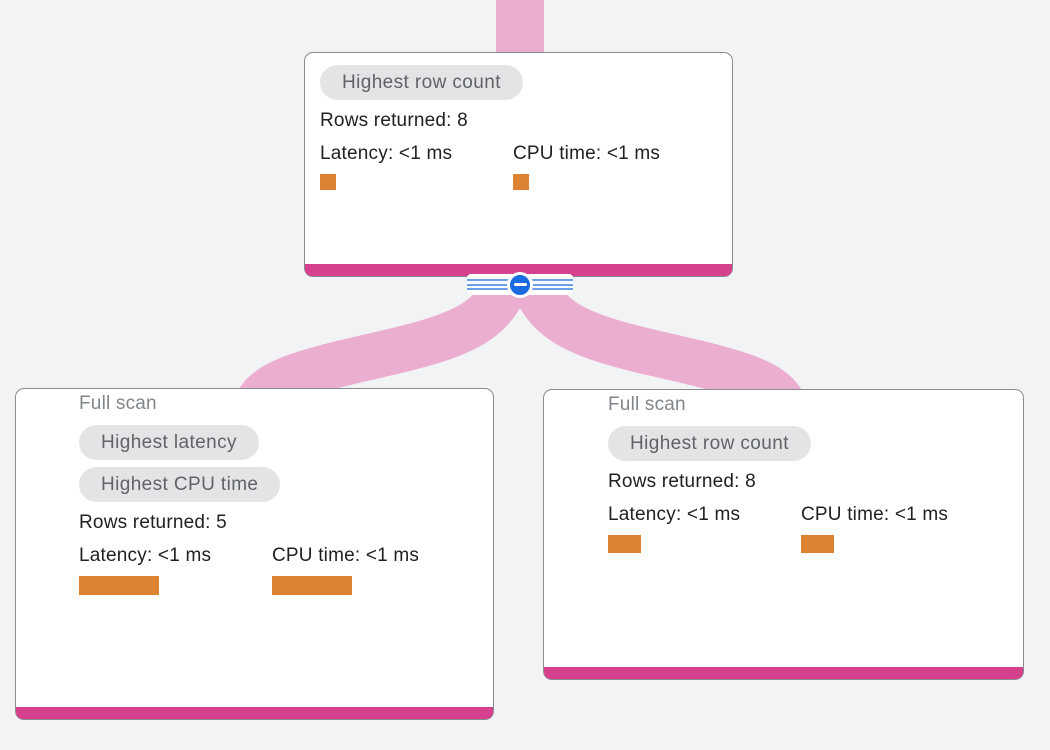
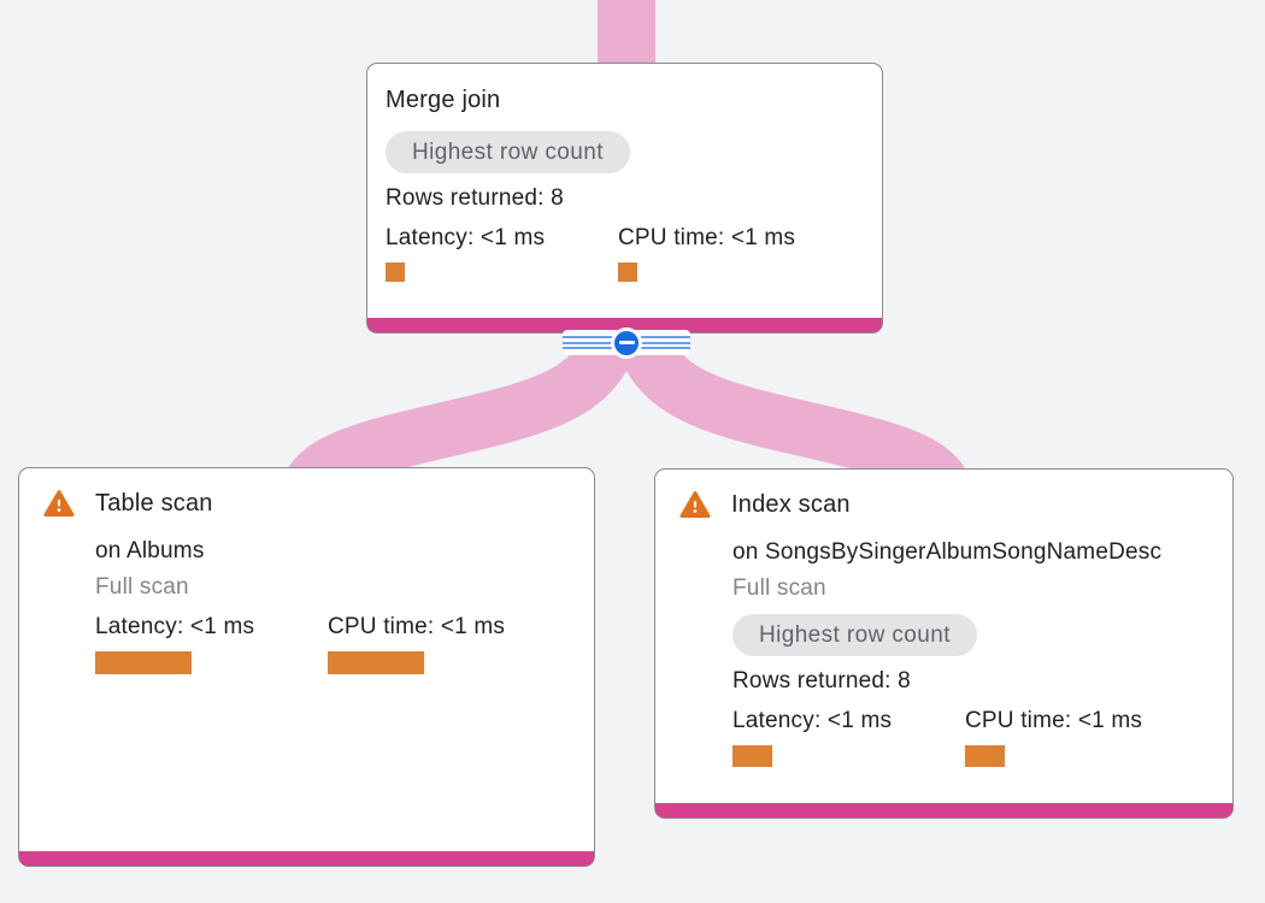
+ Merge join
  Highest row count
  Rows returned: 8
  Latency: <1 ms
  CPU time: <1 ms
+ Table scan
+ on Albums
  Full scan
- Highest latency
- Highest CPU time
- Rows returned: 5
  Latency: <1 ms
  CPU time: <1 ms
+ Index scan
+ on SongsBySingerAlbumSongNameDesc
  Full scan
  Highest row count
  Rows returned: 8
  Latency: <1 ms
  CPU time: <1 ms
